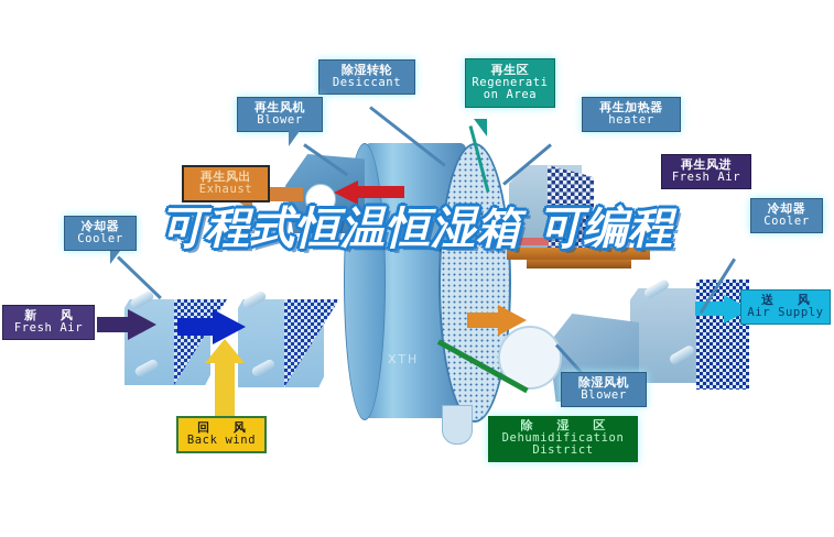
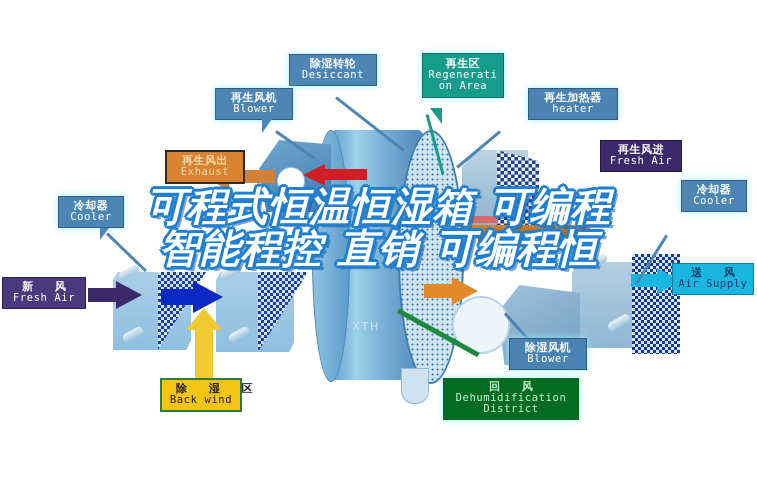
  XTH
  除湿转轮
  Desiccant
  再生风机
  Blower
  再生区
  Regenerati
  on Area
  再生加热器
  heater
  再生风进
  Fresh Air
  再生风出
  Exhaust
  冷却器
  Cooler
  冷却器
  Cooler
  新 风
  Fresh Air
- 回 风
+ 除 湿 区
  Back wind
  送 风
  Air Supply
  除湿风机
  Blower
- 除 湿 区
+ 回 风
  Dehumidification
  District
  可程式恒温恒湿箱 可编程
+ 智能程控 直销 可编程恒
